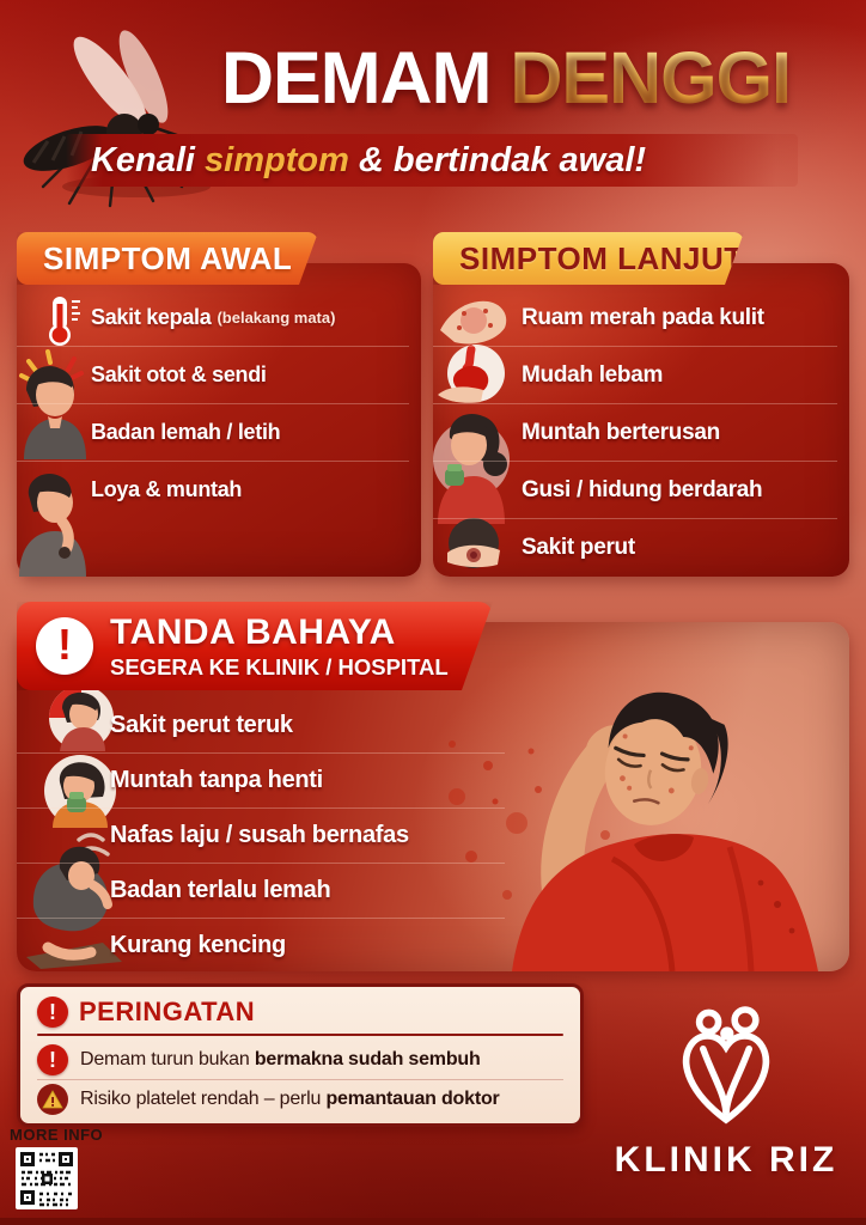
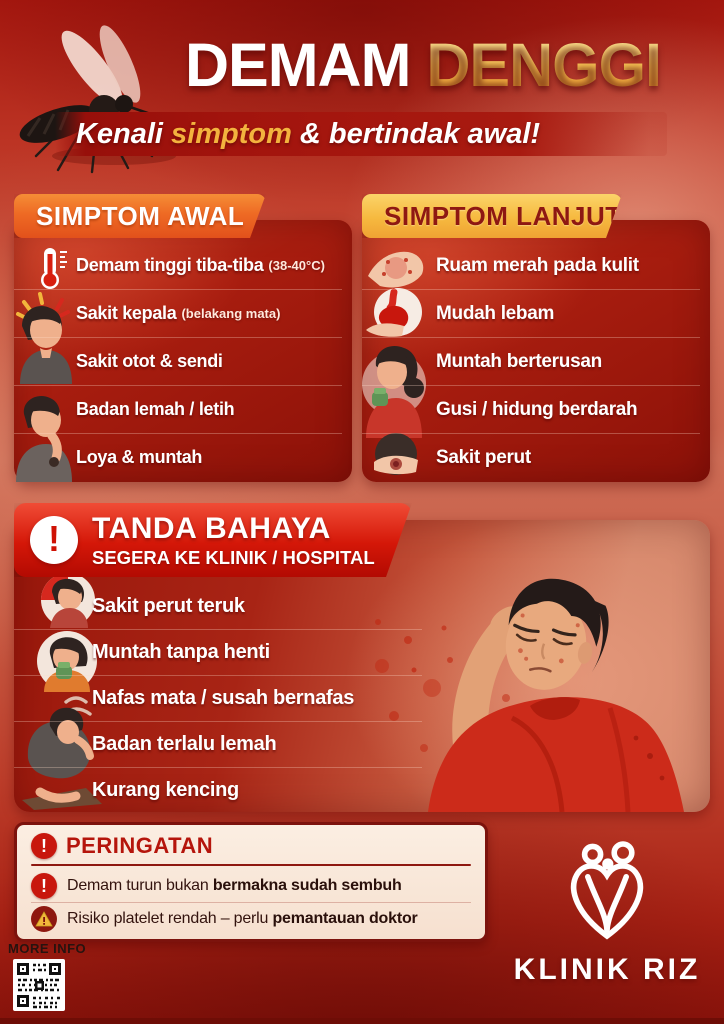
  DEMAM DENGGI
  Kenali simptom & bertindak awal!
+ Demam tinggi tiba-tiba
+ (38-40°C)
  Sakit kepala
  (belakang mata)
  Sakit otot & sendi
  Badan lemah / letih
  Loya & muntah
  SIMPTOM AWAL
  Ruam merah pada kulit
  Mudah lebam
  Muntah berterusan
  Gusi / hidung berdarah
  Sakit perut
  SIMPTOM LANJUT
  Sakit perut teruk
  Muntah tanpa henti
- Nafas laju / susah bernafas
+ Nafas mata / susah bernafas
  Badan terlalu lemah
  Kurang kencing
  !
  TANDA BAHAYA
  SEGERA KE KLINIK / HOSPITAL
  !
  PERINGATAN
  !
  Demam turun bukan bermakna sudah sembuh
  Risiko platelet rendah – perlu pemantauan doktor
  KLINIK RIZ
  MORE INFO
